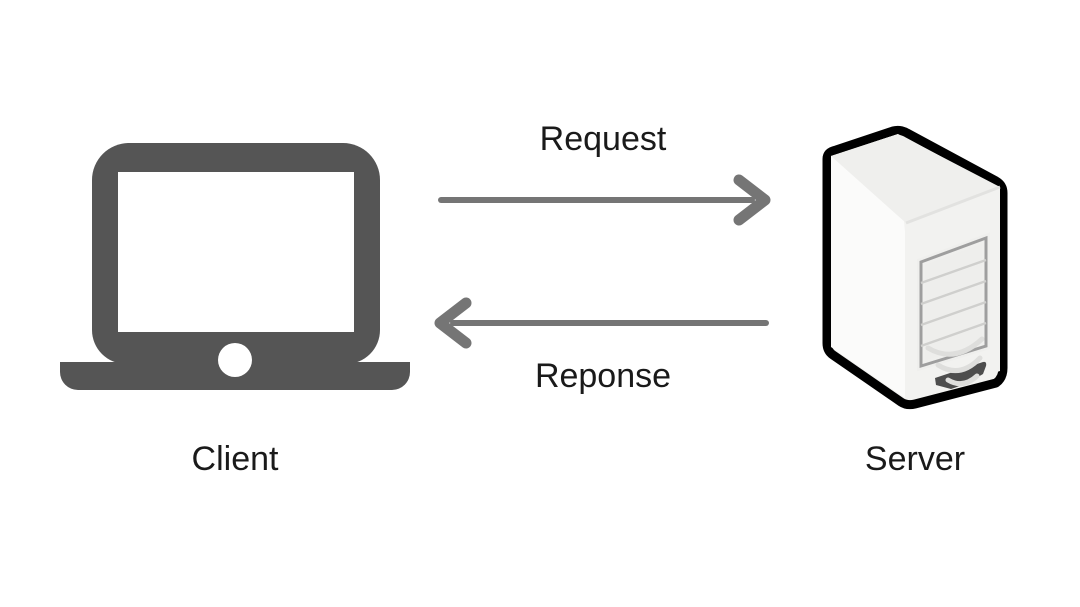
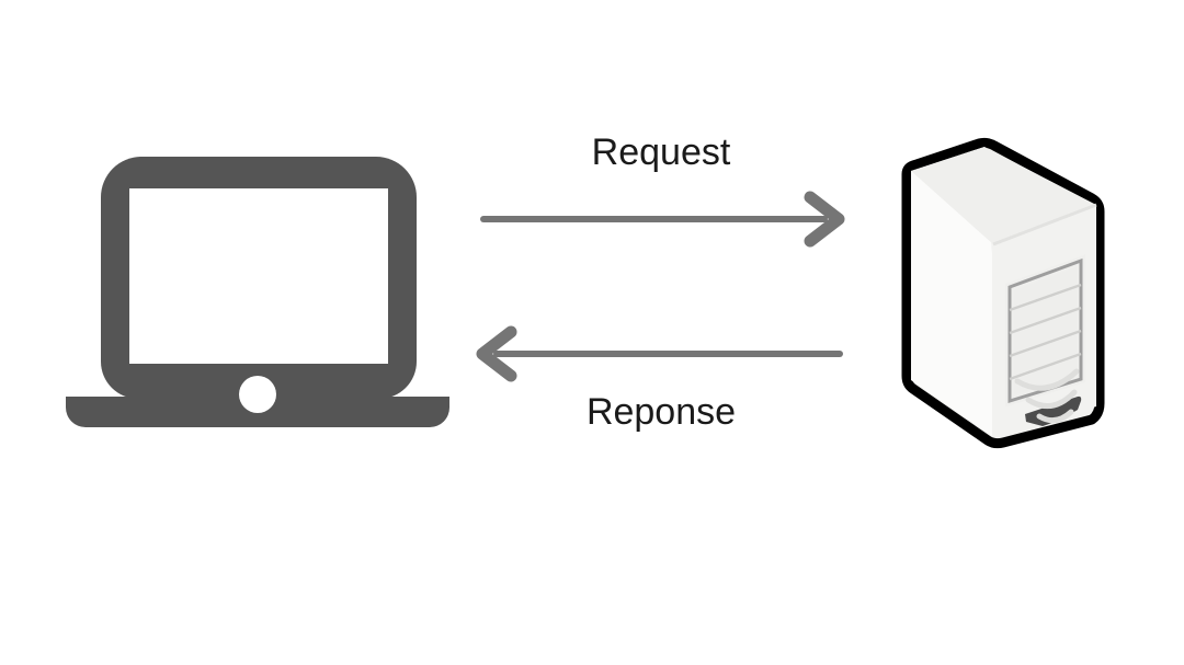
- Client
- Server
  Request
  Reponse
